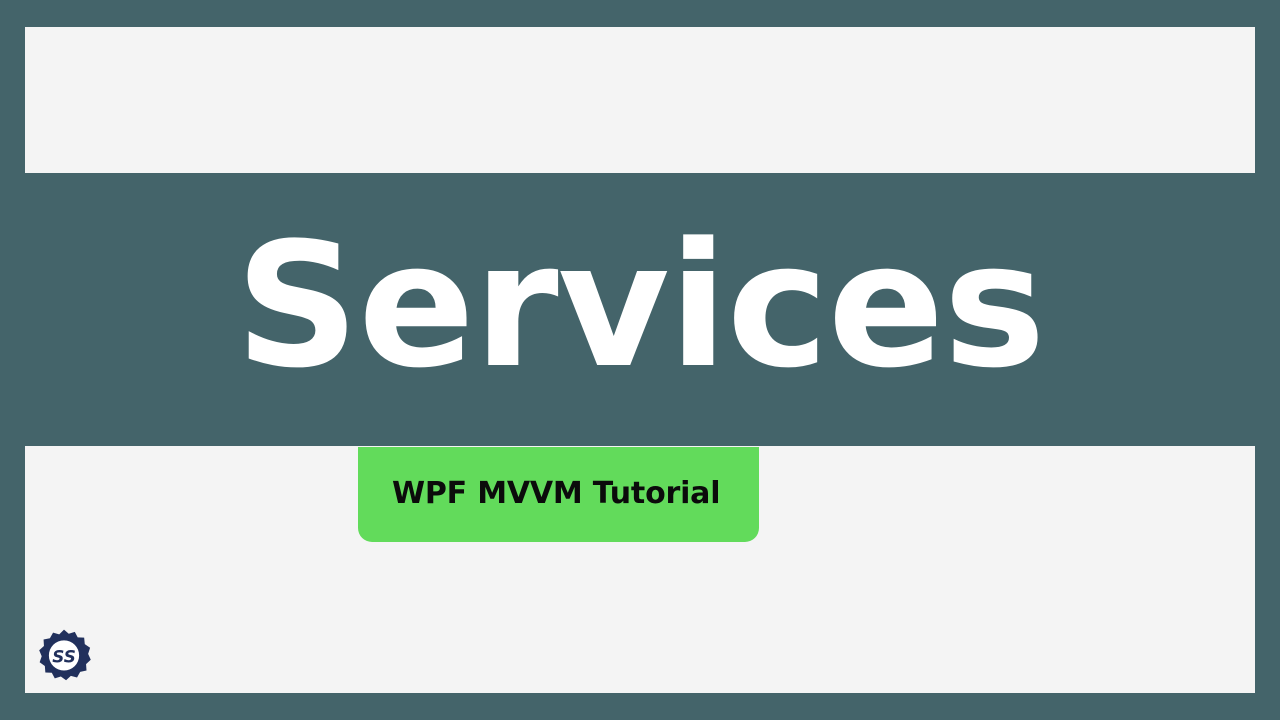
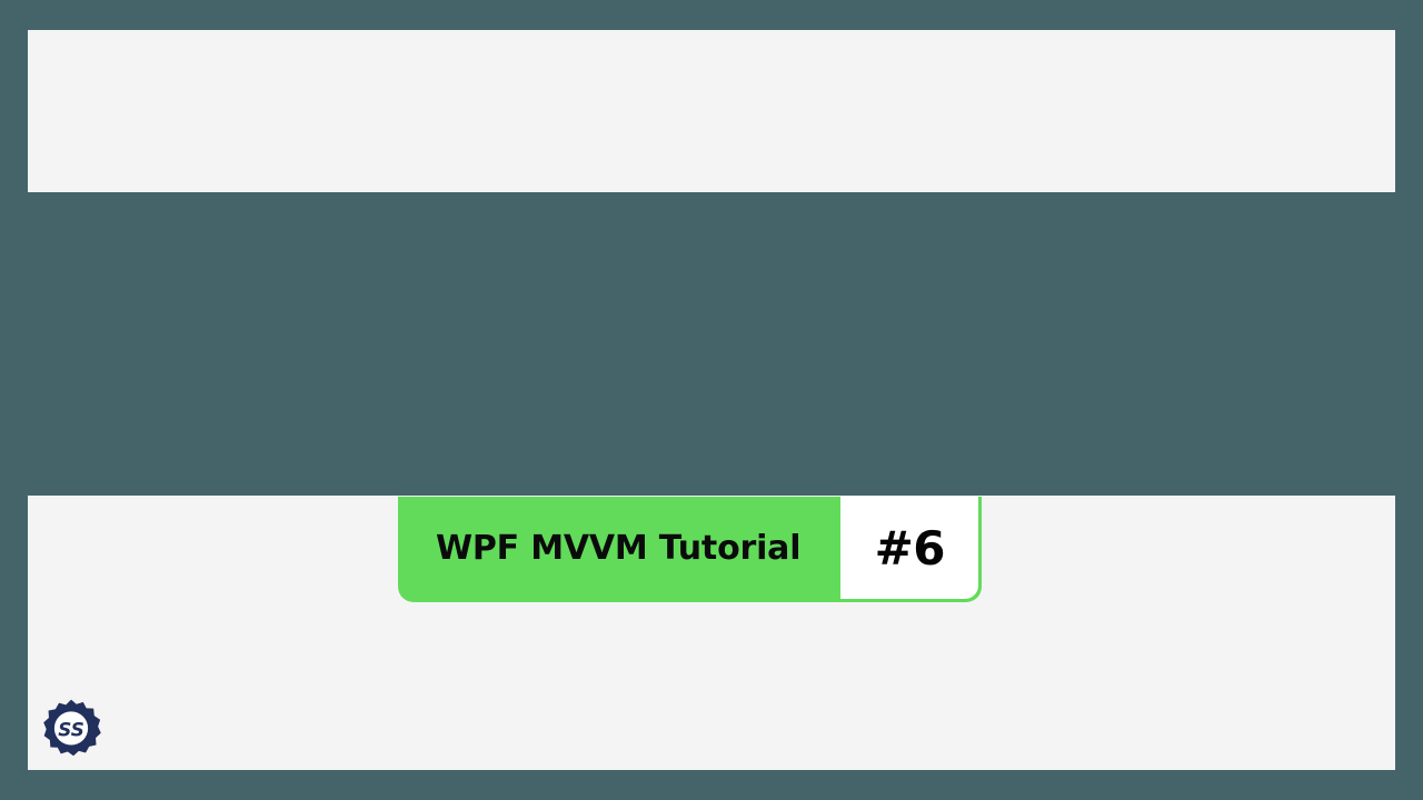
- Services
  WPF MVVM Tutorial
+ #6
  SS
